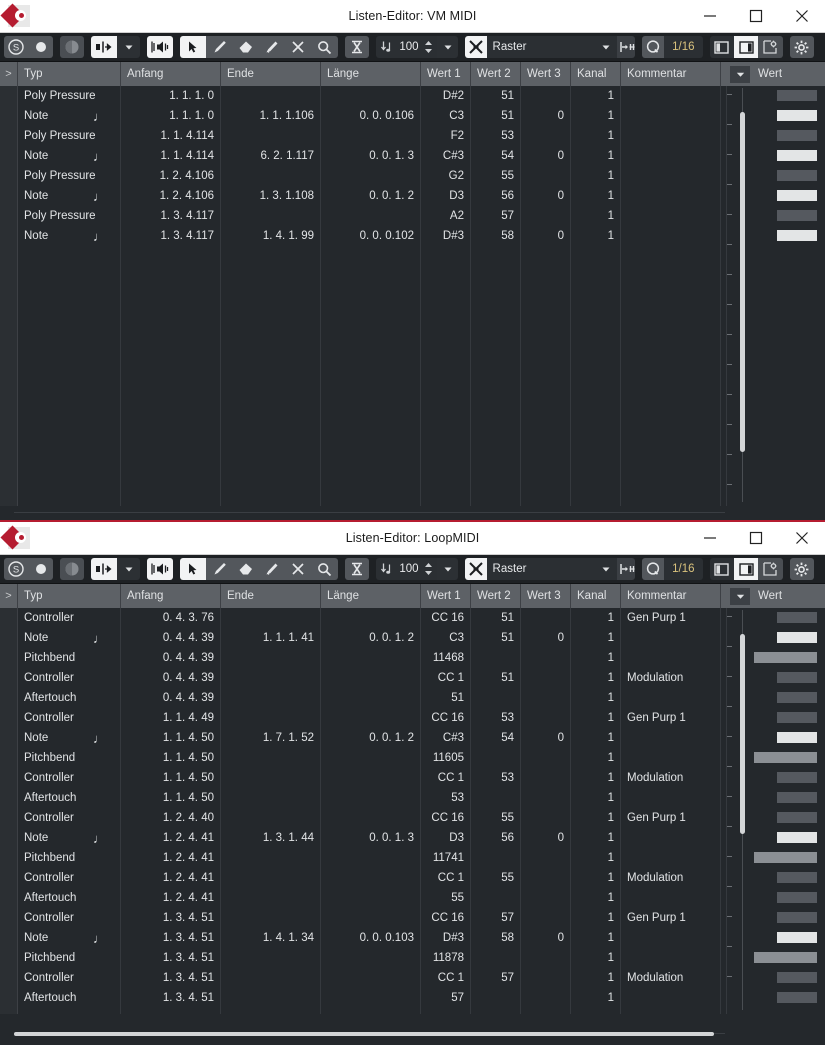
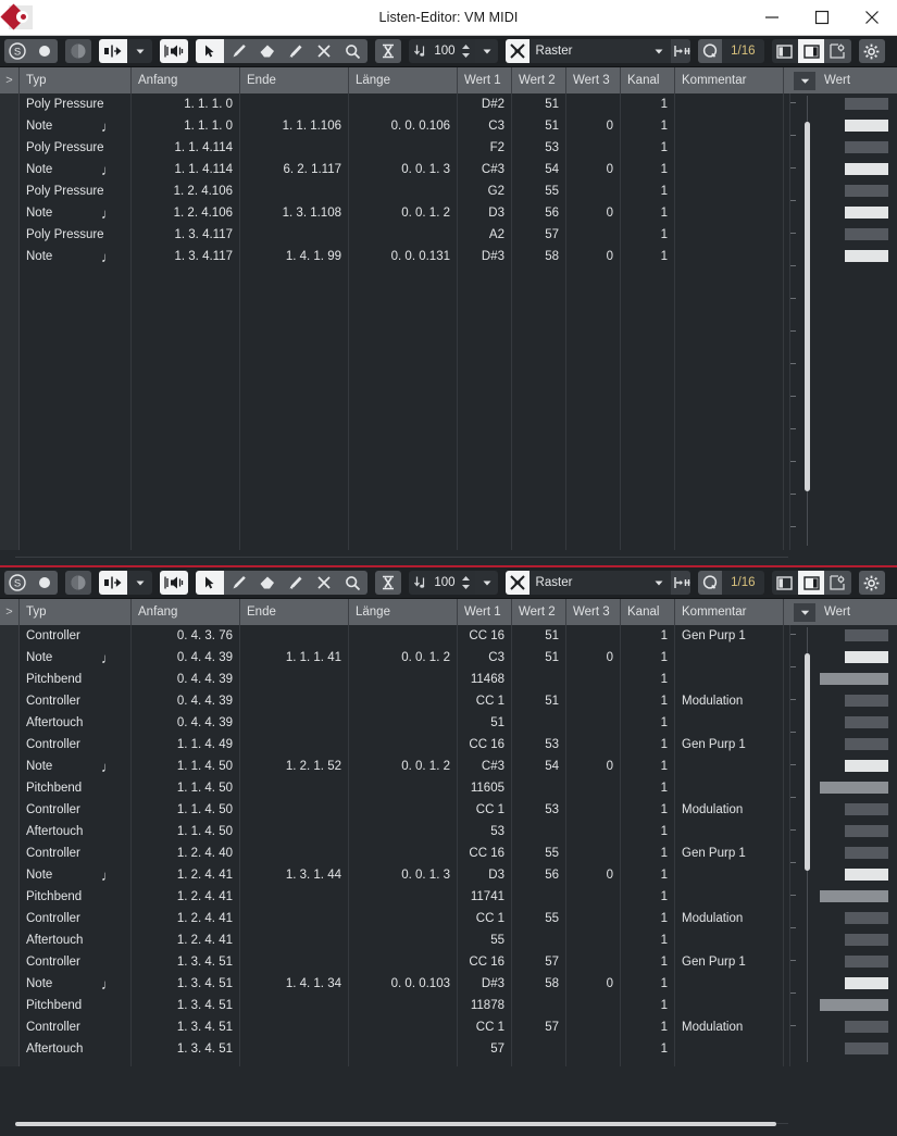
  Listen-Editor: VM MIDI
  S
  100
  Raster
  1/16
  >
  Typ
  Anfang
  Ende
  Länge
  Wert 1
  Wert 2
  Wert 3
  Kanal
  Kommentar
  Poly Pressure
  1. 1. 1. 0
  D#2
  51
  1
  Note
  ♩
  1. 1. 1. 0
  1. 1. 1.106
  0. 0. 0.106
  C3
  51
  0
  1
  Poly Pressure
  1. 1. 4.114
  F2
  53
  1
  Note
  ♩
  1. 1. 4.114
  6. 2. 1.117
  0. 0. 1. 3
  C#3
  54
  0
  1
  Poly Pressure
  1. 2. 4.106
  G2
  55
  1
  Note
  ♩
  1. 2. 4.106
  1. 3. 1.108
  0. 0. 1. 2
  D3
  56
  0
  1
  Poly Pressure
  1. 3. 4.117
  A2
  57
  1
  Note
  ♩
  1. 3. 4.117
  1. 4. 1. 99
- 0. 0. 0.102
+ 0. 0. 0.131
  D#3
  58
  0
  1
  Wert
- Listen-Editor: LoopMIDI
  S
  100
  Raster
  1/16
  >
  Typ
  Anfang
  Ende
  Länge
  Wert 1
  Wert 2
  Wert 3
  Kanal
  Kommentar
  Controller
  0. 4. 3. 76
  CC 16
  51
  1
  Gen Purp 1
  Note
  ♩
  0. 4. 4. 39
  1. 1. 1. 41
  0. 0. 1. 2
  C3
  51
  0
  1
  Pitchbend
  0. 4. 4. 39
  11468
  1
  Controller
  0. 4. 4. 39
  CC 1
  51
  1
  Modulation
  Aftertouch
  0. 4. 4. 39
  51
  1
  Controller
  1. 1. 4. 49
  CC 16
  53
  1
  Gen Purp 1
  Note
  ♩
  1. 1. 4. 50
- 1. 7. 1. 52
+ 1. 2. 1. 52
  0. 0. 1. 2
  C#3
  54
  0
  1
  Pitchbend
  1. 1. 4. 50
  11605
  1
  Controller
  1. 1. 4. 50
  CC 1
  53
  1
  Modulation
  Aftertouch
  1. 1. 4. 50
  53
  1
  Controller
  1. 2. 4. 40
  CC 16
  55
  1
  Gen Purp 1
  Note
  ♩
  1. 2. 4. 41
  1. 3. 1. 44
  0. 0. 1. 3
  D3
  56
  0
  1
  Pitchbend
  1. 2. 4. 41
  11741
  1
  Controller
  1. 2. 4. 41
  CC 1
  55
  1
  Modulation
  Aftertouch
  1. 2. 4. 41
  55
  1
  Controller
  1. 3. 4. 51
  CC 16
  57
  1
  Gen Purp 1
  Note
  ♩
  1. 3. 4. 51
  1. 4. 1. 34
  0. 0. 0.103
  D#3
  58
  0
  1
  Pitchbend
  1. 3. 4. 51
  11878
  1
  Controller
  1. 3. 4. 51
  CC 1
  57
  1
  Modulation
  Aftertouch
  1. 3. 4. 51
  57
  1
  Wert
